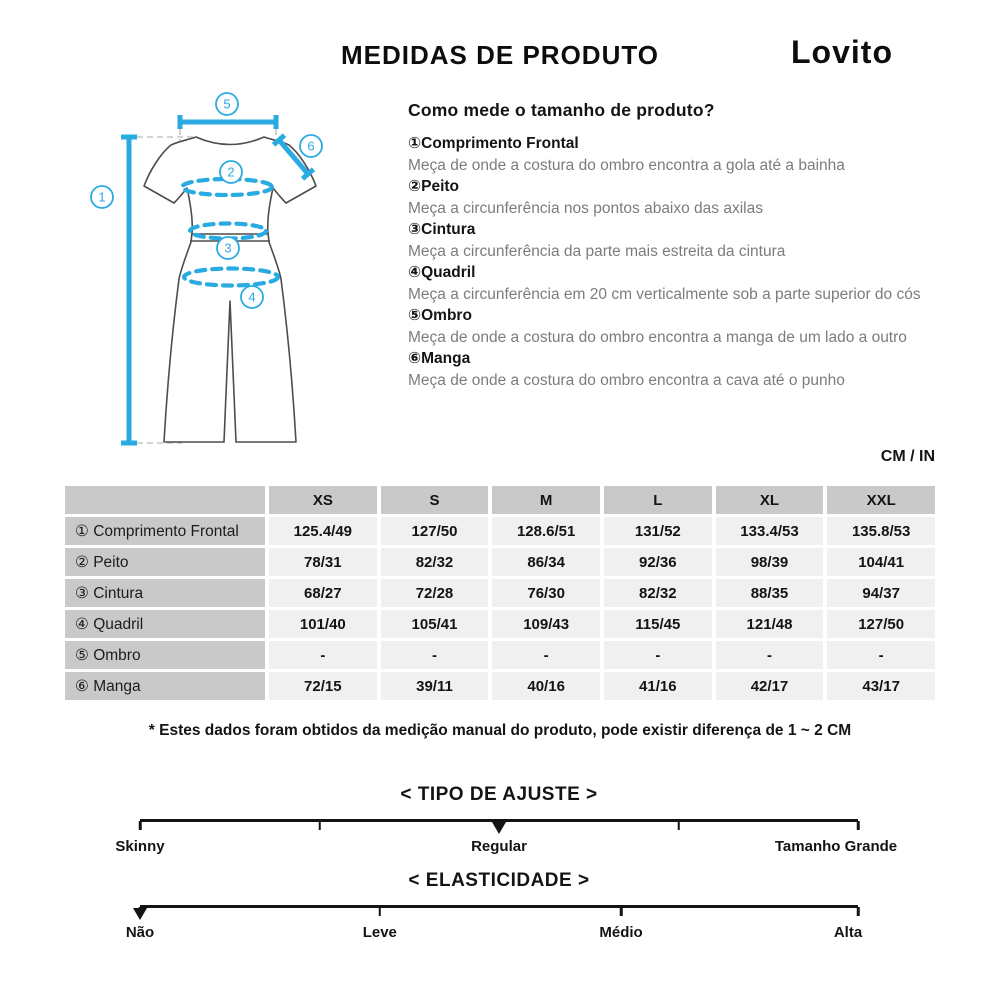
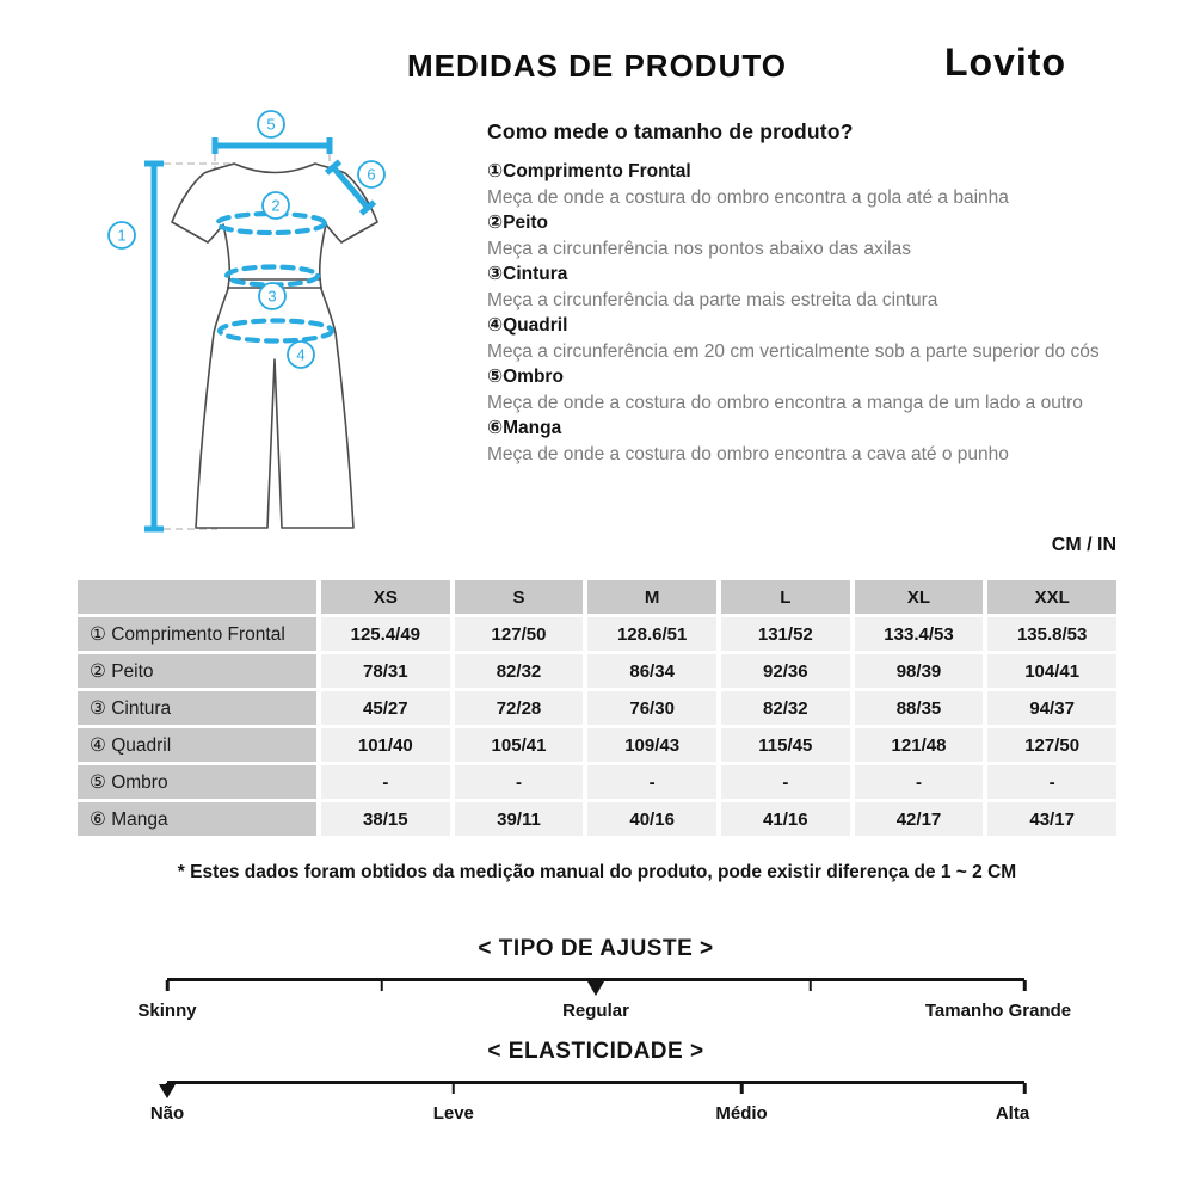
  MEDIDAS DE PRODUTO
  Lovito
  1
  2
  3
  4
  5
  6
  Como mede o tamanho de produto?
  ①Comprimento Frontal
  Meça de onde a costura do ombro encontra a gola até a bainha
  ②Peito
  Meça a circunferência nos pontos abaixo das axilas
  ③Cintura
  Meça a circunferência da parte mais estreita da cintura
  ④Quadril
  Meça a circunferência em 20 cm verticalmente sob a parte superior do cós
  ⑤Ombro
  Meça de onde a costura do ombro encontra a manga de um lado a outro
  ⑥Manga
  Meça de onde a costura do ombro encontra a cava até o punho
  CM / IN
  XS
  S
  M
  L
  XL
  XXL
  ① Comprimento Frontal
  125.4/49
  127/50
  128.6/51
  131/52
  133.4/53
  135.8/53
  ② Peito
  78/31
  82/32
  86/34
  92/36
  98/39
  104/41
  ③ Cintura
- 68/27
+ 45/27
  72/28
  76/30
  82/32
  88/35
  94/37
  ④ Quadril
  101/40
  105/41
  109/43
  115/45
  121/48
  127/50
  ⑤ Ombro
  -
  -
  -
  -
  -
  -
  ⑥ Manga
- 72/15
+ 38/15
  39/11
  40/16
  41/16
  42/17
  43/17
  * Estes dados foram obtidos da medição manual do produto, pode existir diferença de 1 ~ 2 CM
  < TIPO DE AJUSTE >
  Skinny
  Regular
  Tamanho Grande
  < ELASTICIDADE >
  Não
  Leve
  Médio
  Alta
